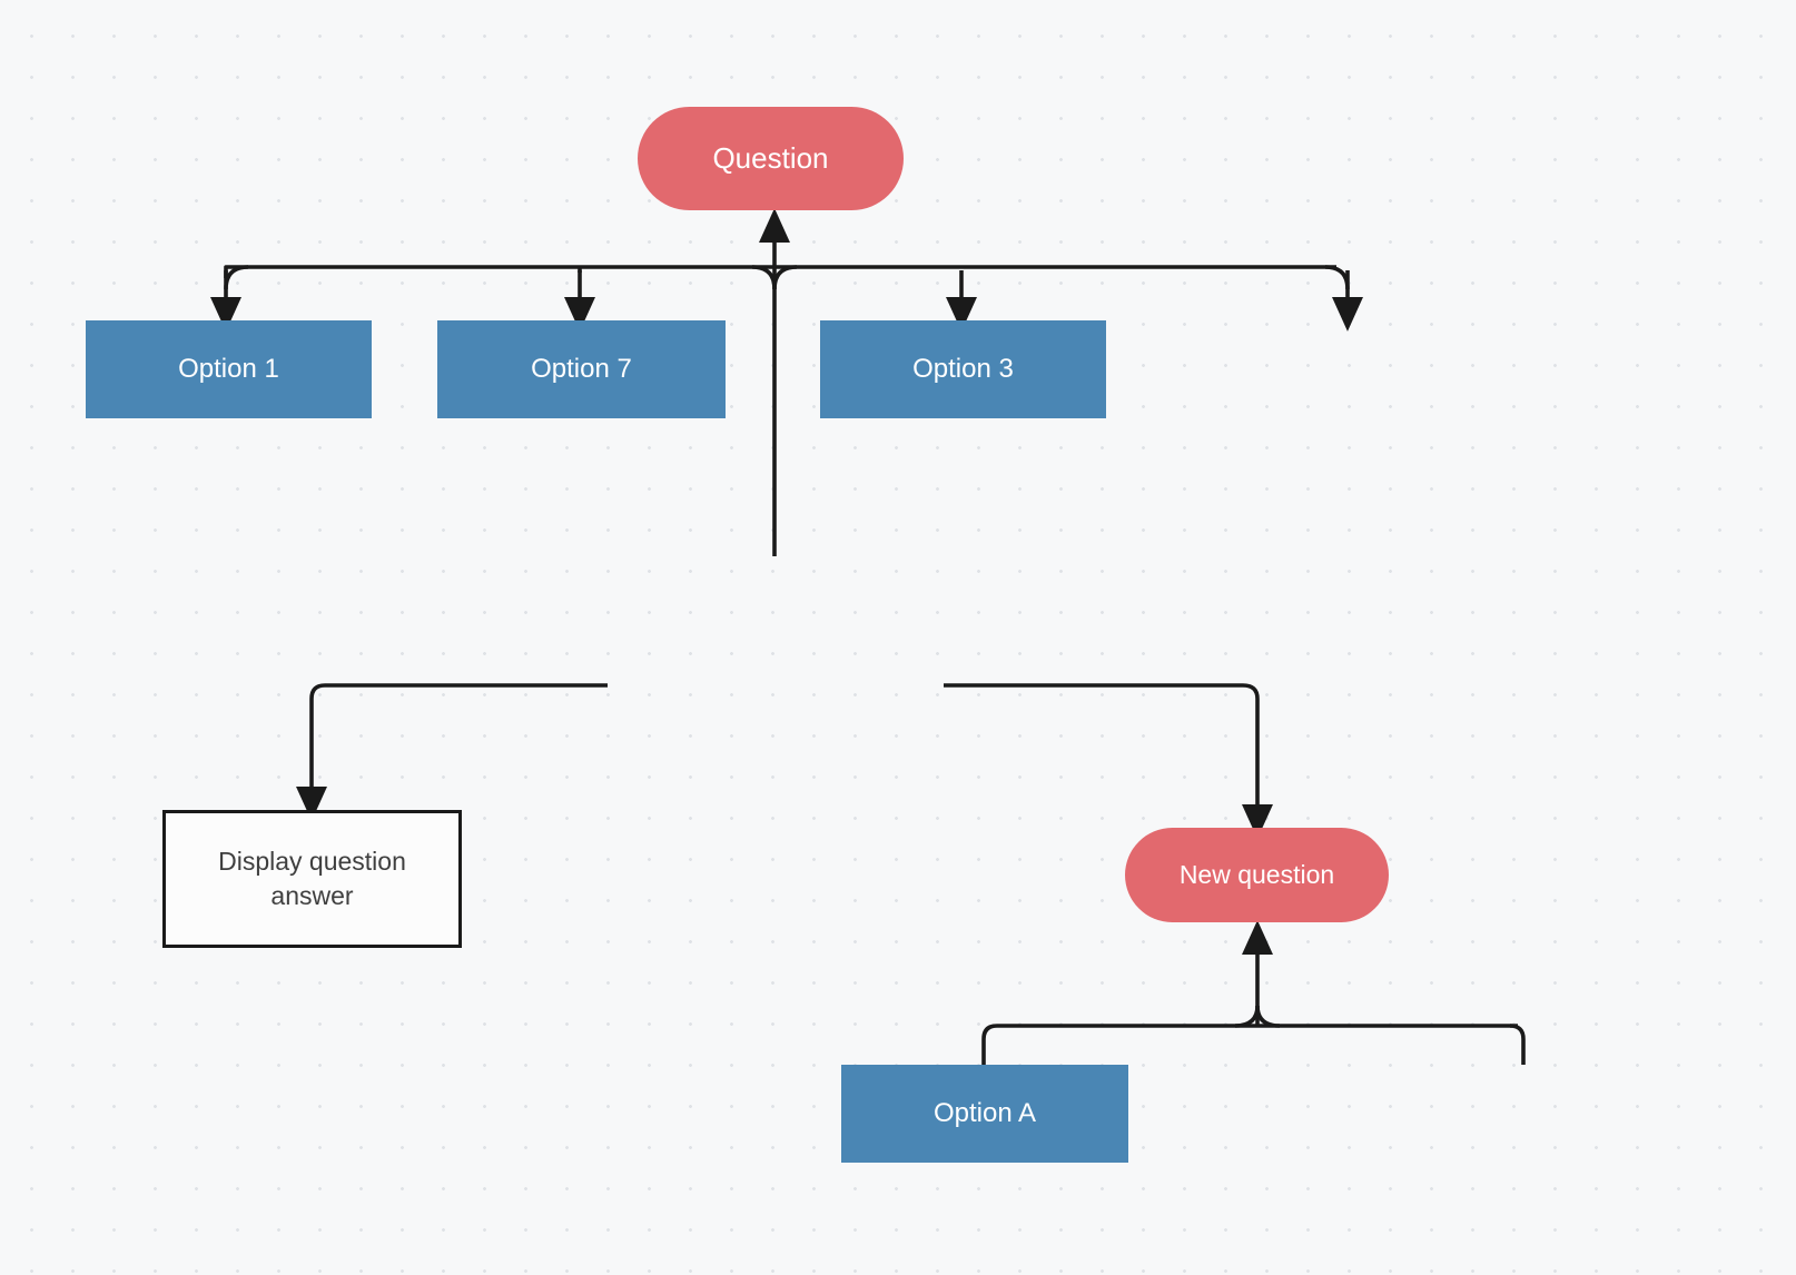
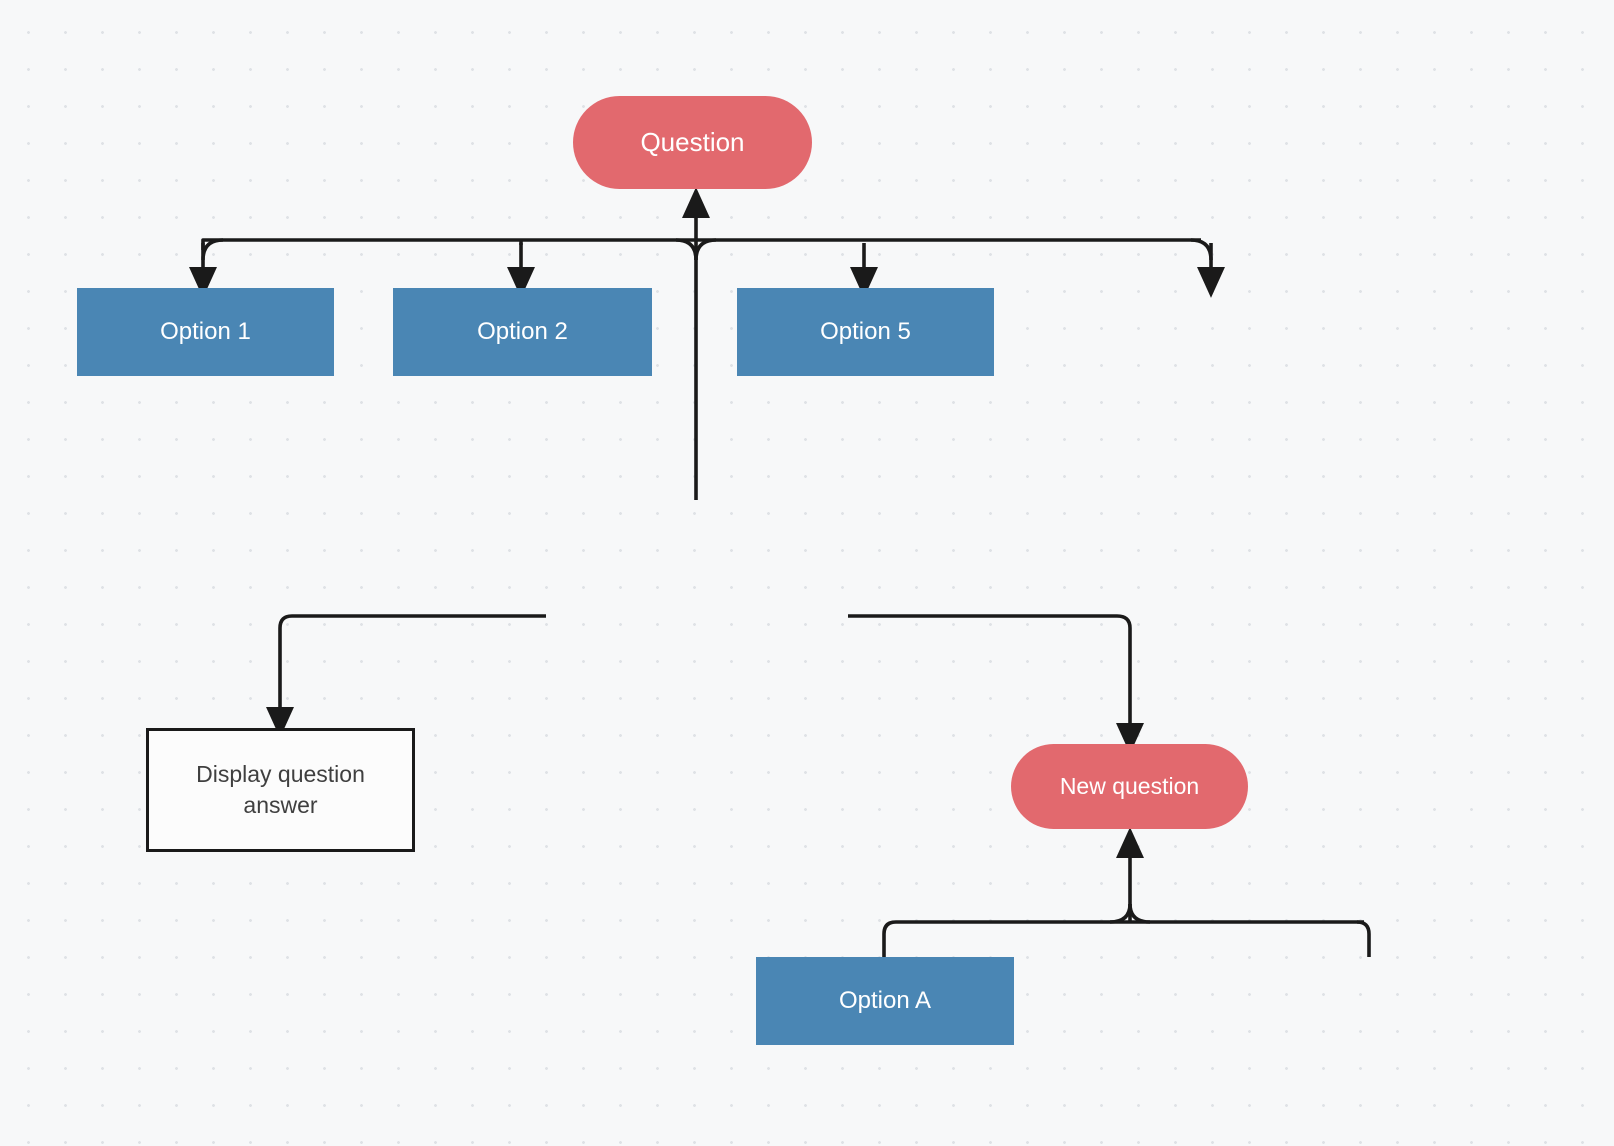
  Question
  Option 1
- Option 7
+ Option 2
- Option 3
+ Option 5
  Display question
  answer
  New question
  Option A
